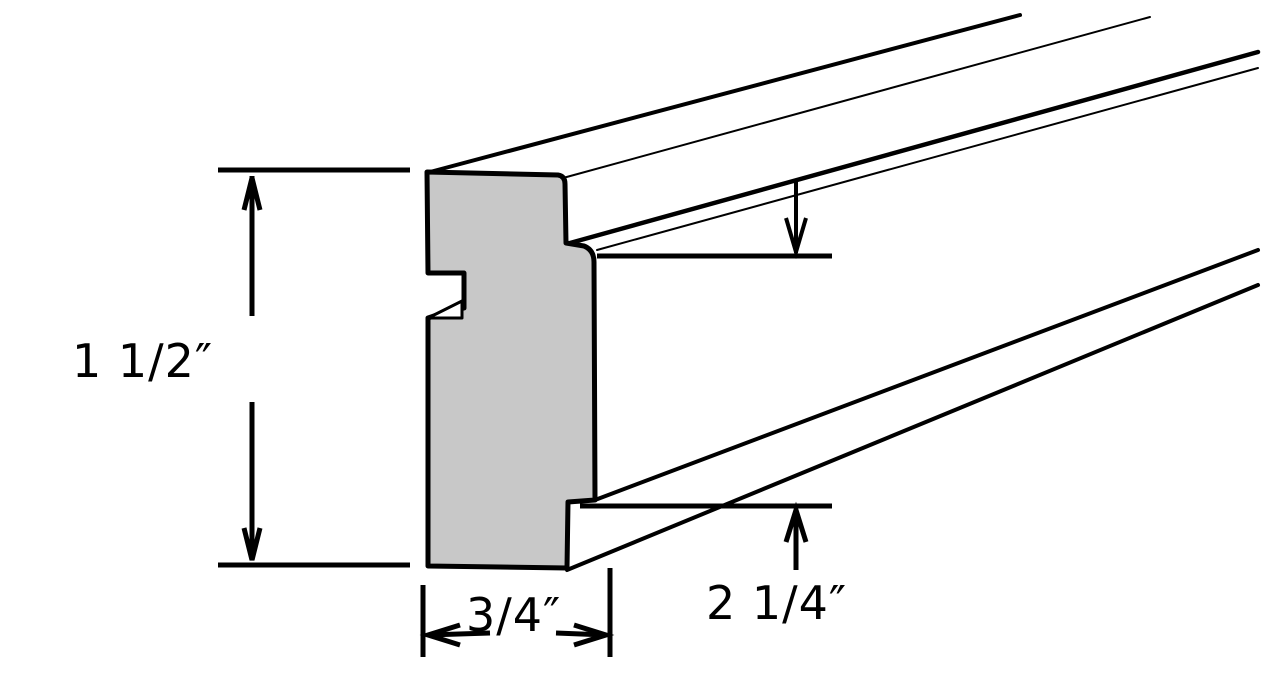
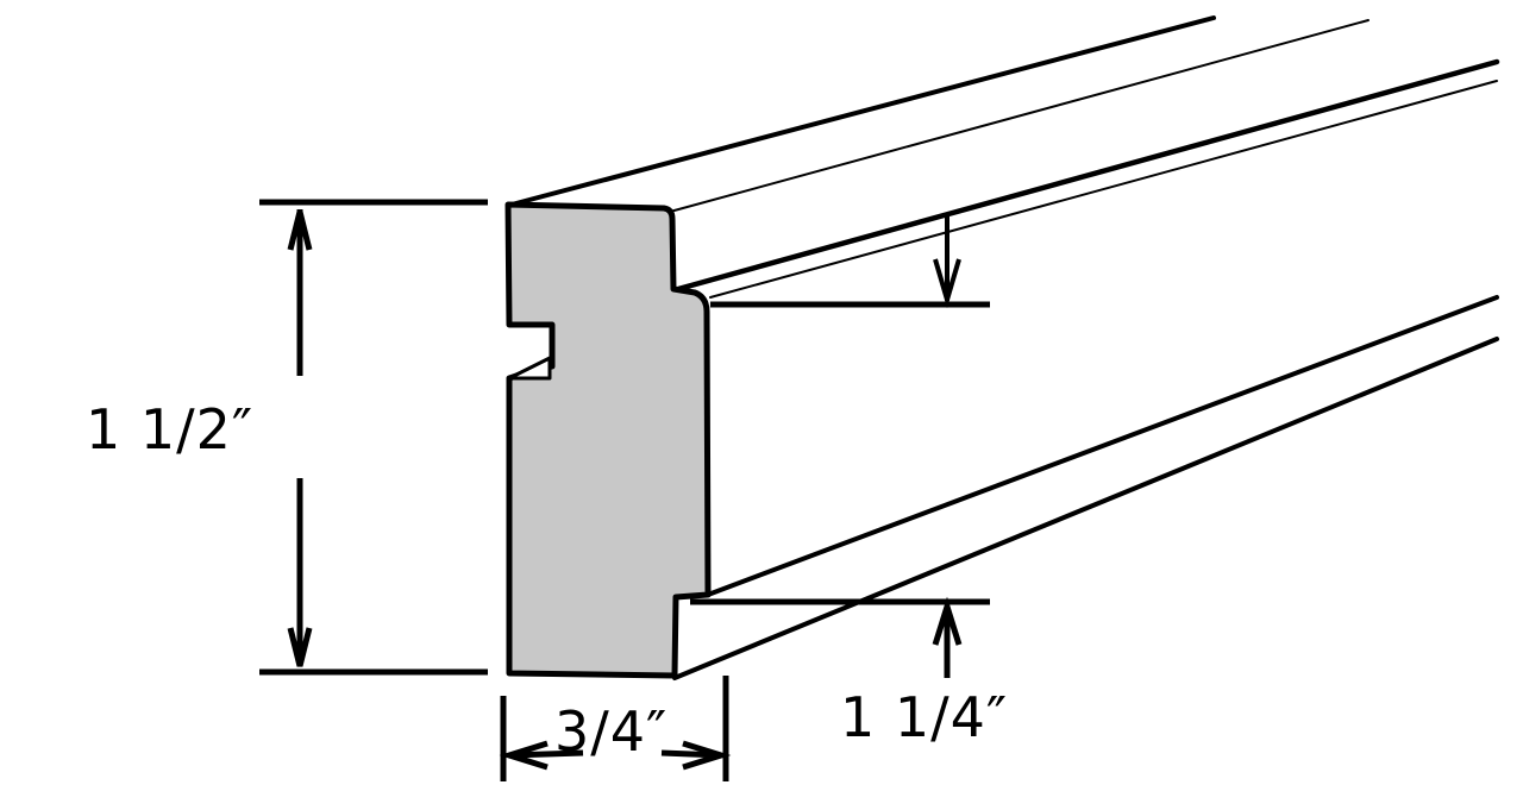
  1 1/2″
  3/4″
- 2 1/4″
+ 1 1/4″
